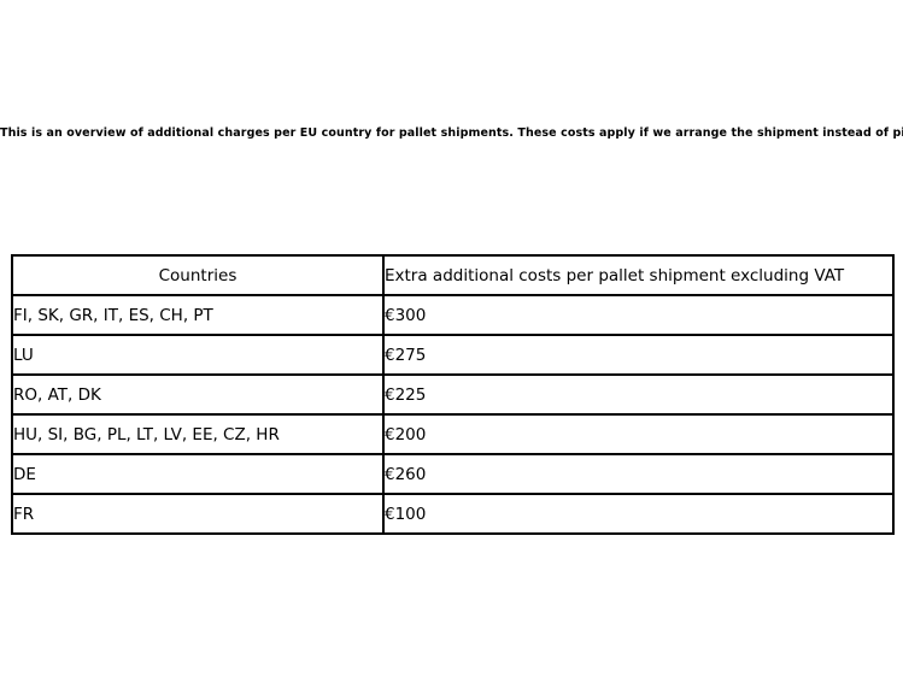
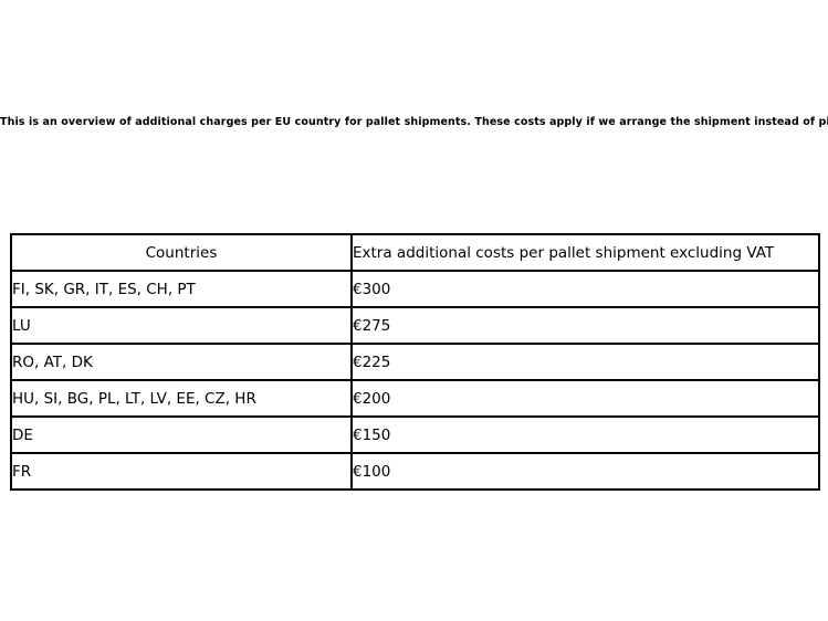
  This is an overview of additional charges per EU country for pallet shipments. These costs apply if we arrange the shipment instead of p
  Countries	Extra additional costs per pallet shipment excluding VAT
  FI, SK, GR, IT, ES, CH, PT	€300
  LU	€275
  RO, AT, DK	€225
  HU, SI, BG, PL, LT, LV, EE, CZ, HR	€200
- DE	€260
+ DE	€150
  FR	€100
